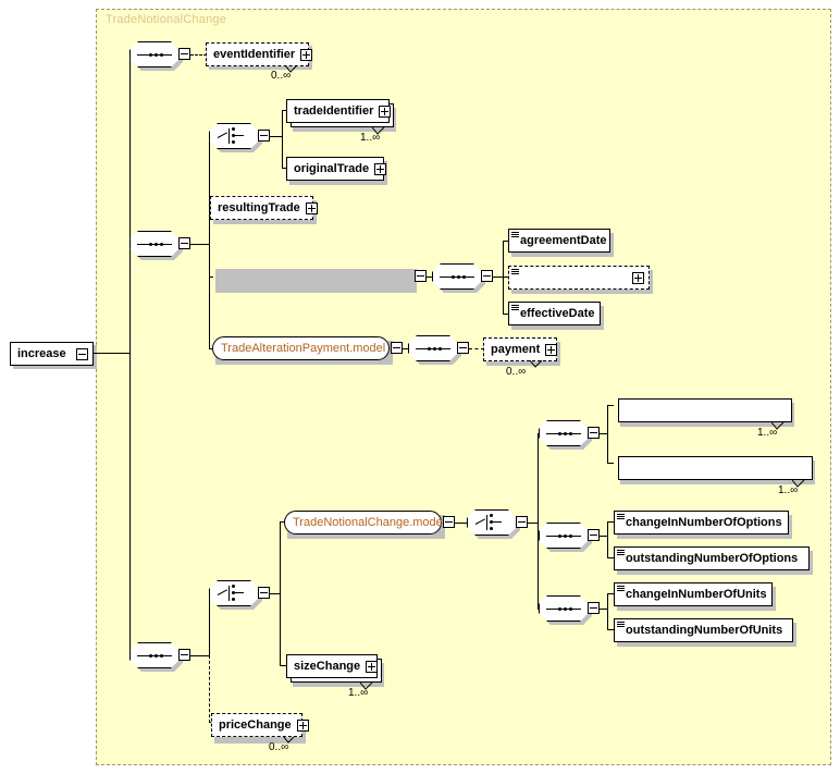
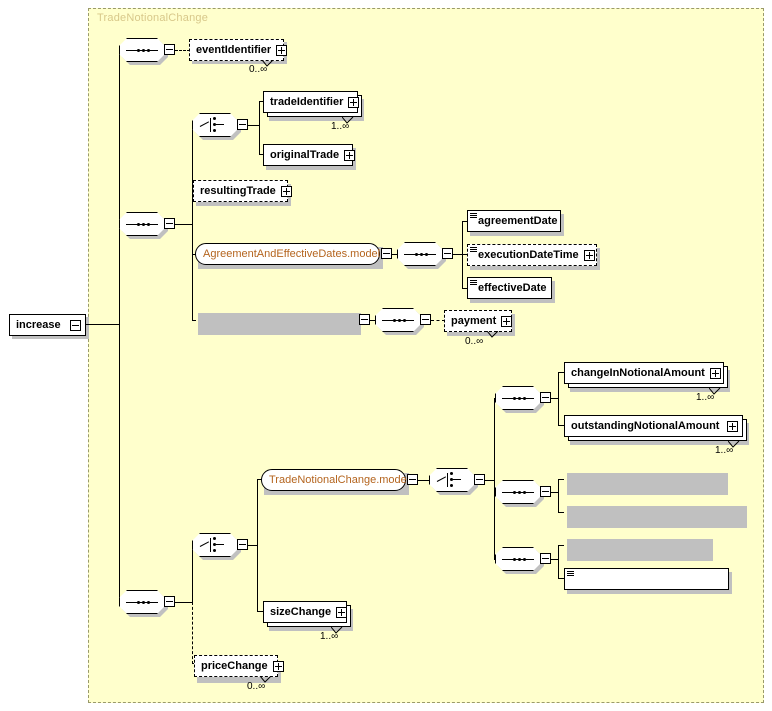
  TradeNotionalChange
  increase
  eventIdentifier
  0..∞
  tradeIdentifier
  1..∞
  originalTrade
  resultingTrade
+ AgreementAndEffectiveDates.model
  agreementDate
+ executionDateTime
  effectiveDate
- TradeAlterationPayment.model
  payment
  0..∞
  TradeNotionalChange.mode
+ changeInNotionalAmount
  1..∞
+ outstandingNotionalAmount
  1..∞
- changeInNumberOfOptions
- outstandingNumberOfOptions
- changeInNumberOfUnits
- outstandingNumberOfUnits
  sizeChange
  1..∞
  priceChange
  0..∞
